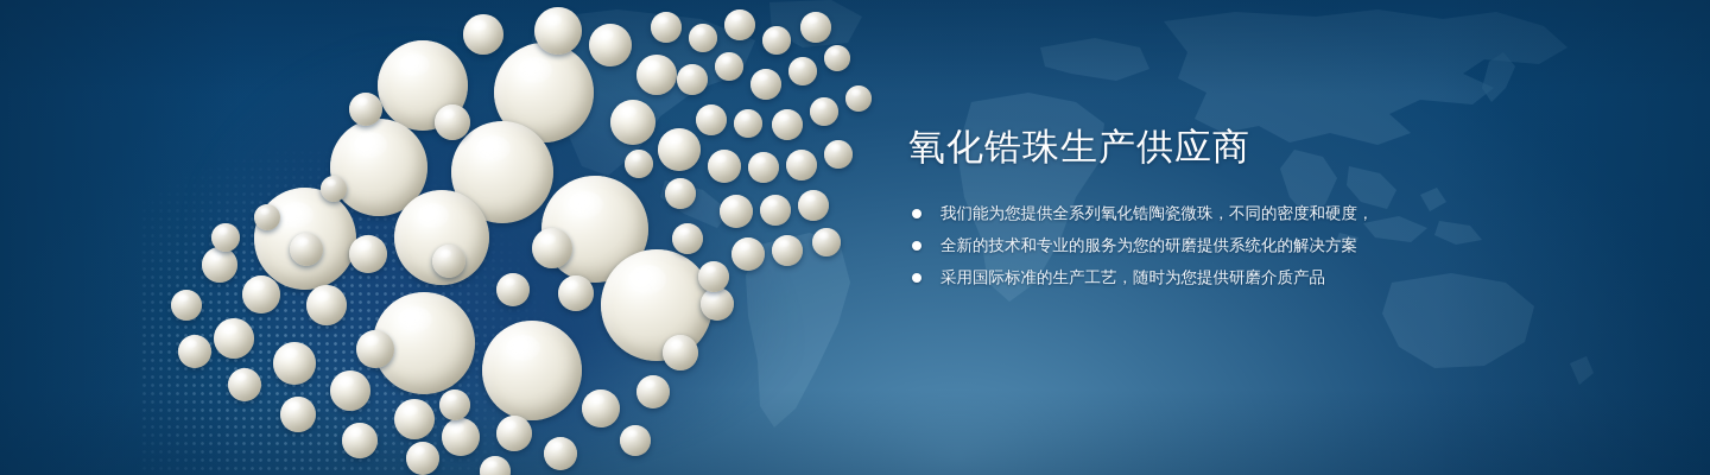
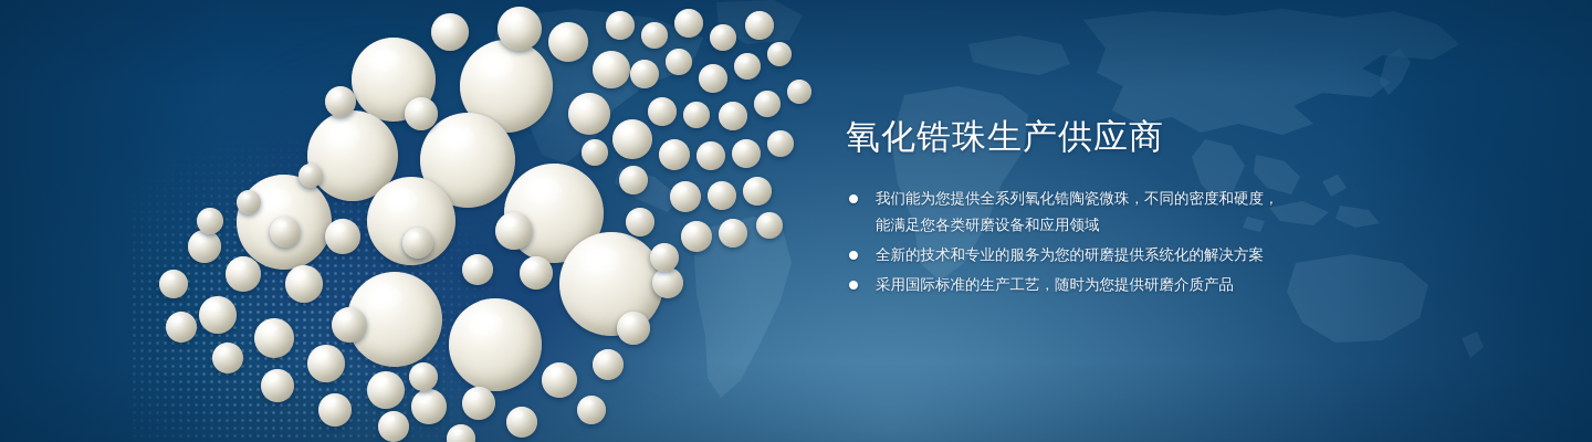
  氧化锆珠生产供应商
  我们能为您提供全系列氧化锆陶瓷微珠，不同的密度和硬度，
+ 能满足您各类研磨设备和应用领域
  全新的技术和专业的服务为您的研磨提供系统化的解决方案
  采用国际标准的生产工艺，随时为您提供研磨介质产品
